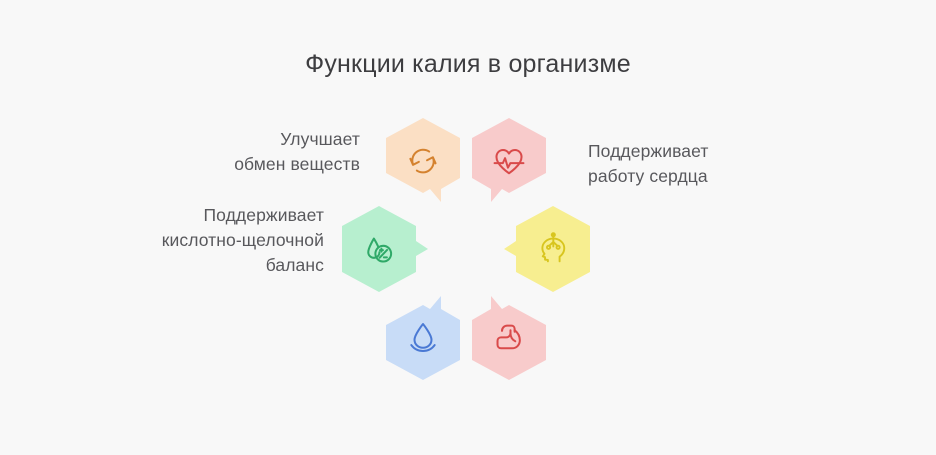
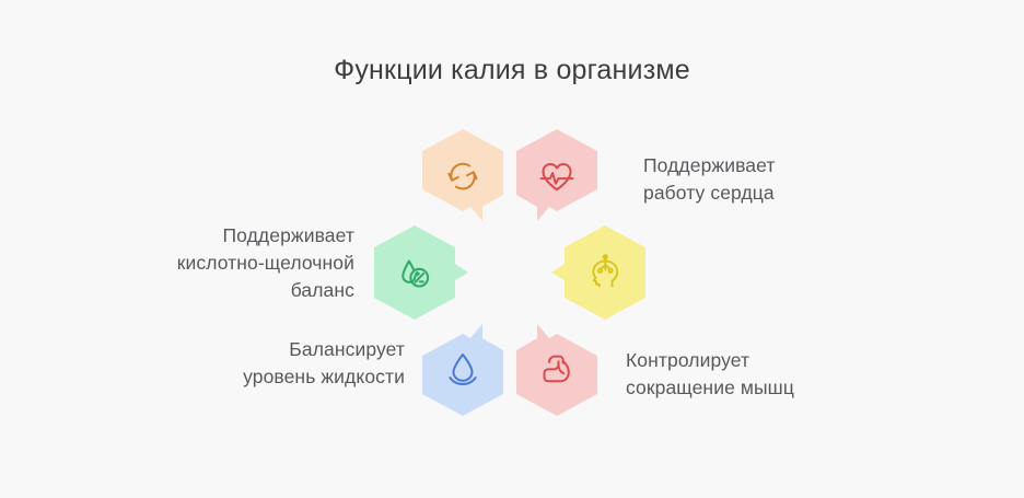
  Функции калия в организме
- Улучшает
- обмен веществ
  Поддерживает
  работу сердца
  Поддерживает
  кислотно-щелочной
  баланс
+ Балансирует
+ уровень жидкости
+ Контролирует
+ сокращение мышц
